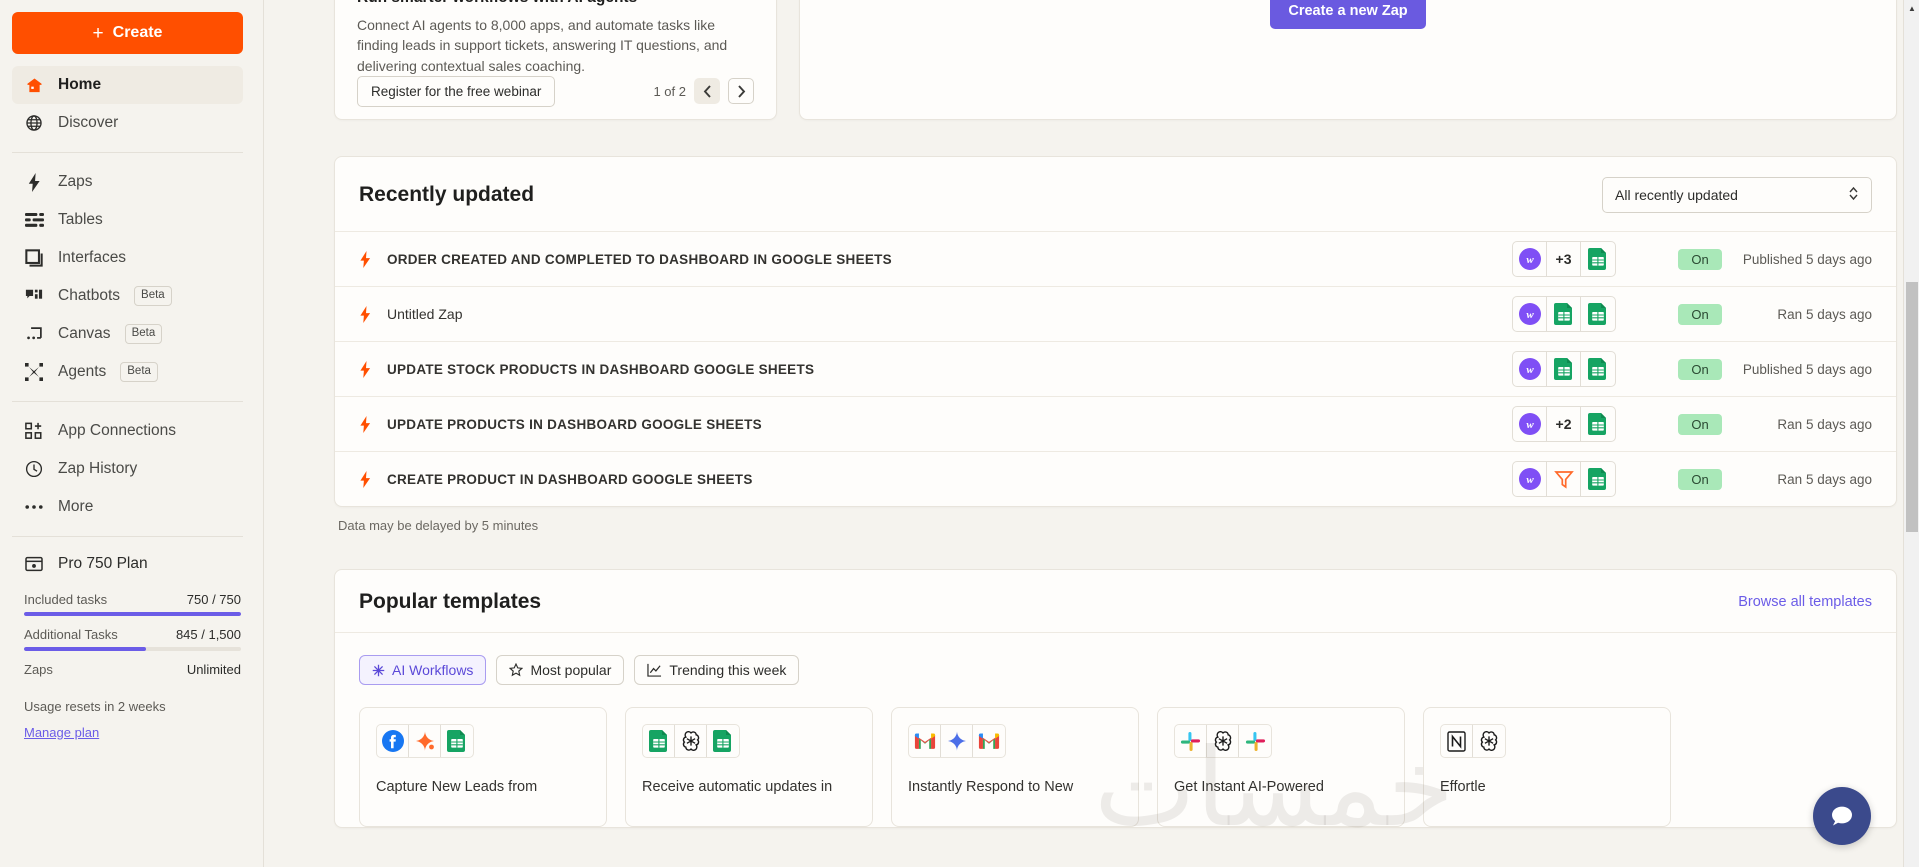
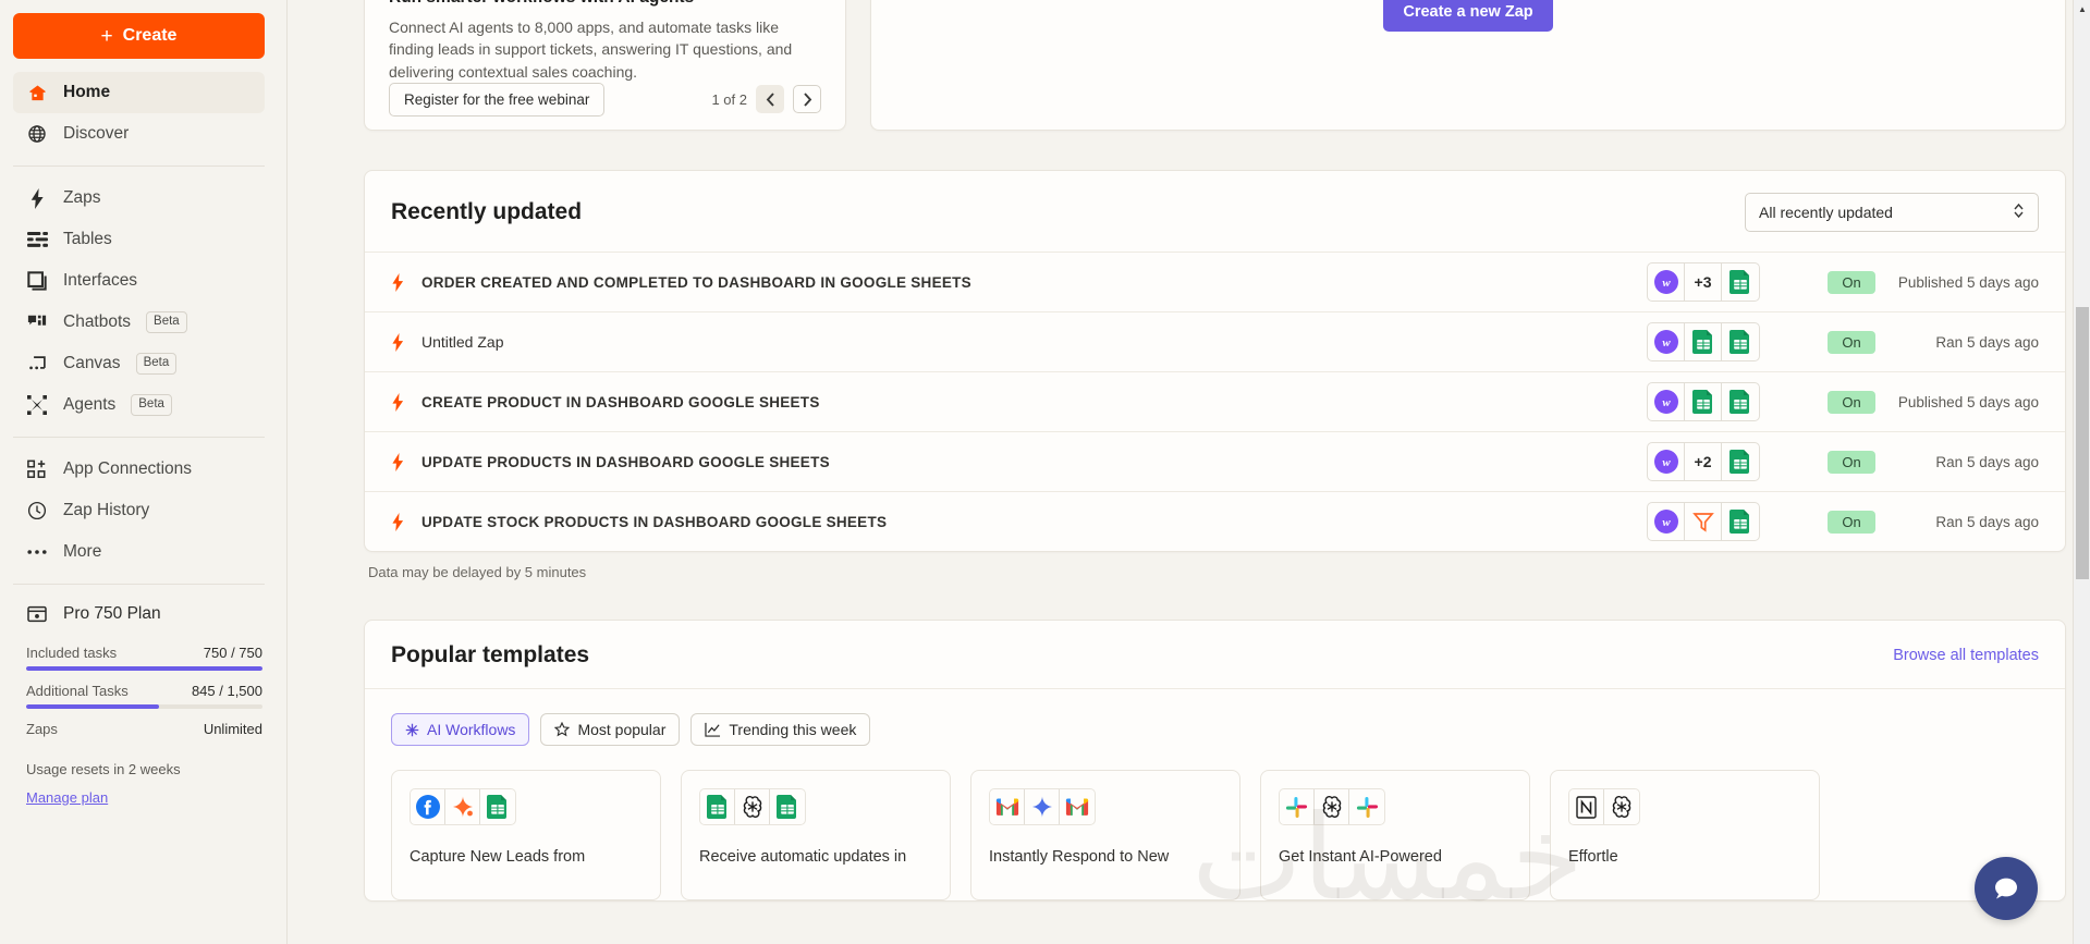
  +
  Create
  Home
  Discover
  Zaps
  Tables
  Interfaces
  Chatbots
  Beta
  Canvas
  Beta
  Agents
  Beta
  App Connections
  Zap History
  More
  Pro 750 Plan
  Included tasks
  750 / 750
  Additional Tasks
  845 / 1,500
  Zaps
  Unlimited
  Usage resets in 2 weeks
  Manage plan
  Connect AI agents to 8,000 apps, and automate tasks like finding leads in support tickets, answering IT questions, and delivering contextual sales coaching.
  Register for the free webinar
  1 of 2
  Create a new Zap
  Recently updated
  All recently updated
  ORDER CREATED AND COMPLETED TO DASHBOARD IN GOOGLE SHEETS
  w
  +3
  On
  Published 5 days ago
  Untitled Zap
  w
  On
  Ran 5 days ago
- UPDATE STOCK PRODUCTS IN DASHBOARD GOOGLE SHEETS
+ CREATE PRODUCT IN DASHBOARD GOOGLE SHEETS
  w
  On
  Published 5 days ago
  UPDATE PRODUCTS IN DASHBOARD GOOGLE SHEETS
  w
  +2
  On
  Ran 5 days ago
- CREATE PRODUCT IN DASHBOARD GOOGLE SHEETS
+ UPDATE STOCK PRODUCTS IN DASHBOARD GOOGLE SHEETS
  w
  On
  Ran 5 days ago
  Data may be delayed by 5 minutes
  Popular templates
  Browse all templates
  AI Workflows
  Most popular
  Trending this week
  Capture New Leads from
  Receive automatic updates in
  Instantly Respond to New
  Get Instant AI-Powered
  Effortle
  خمسات
  ▲
